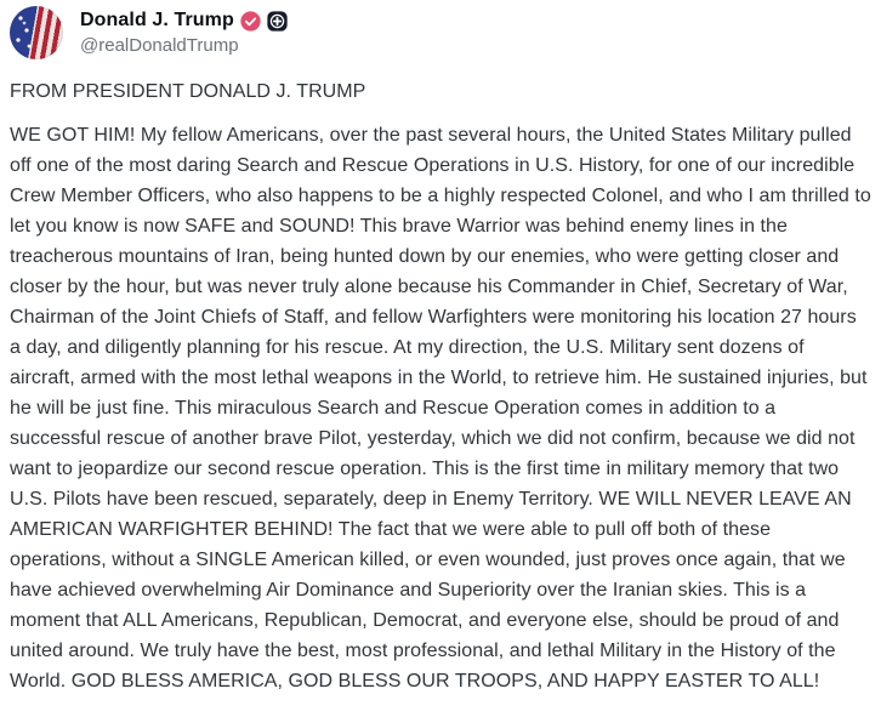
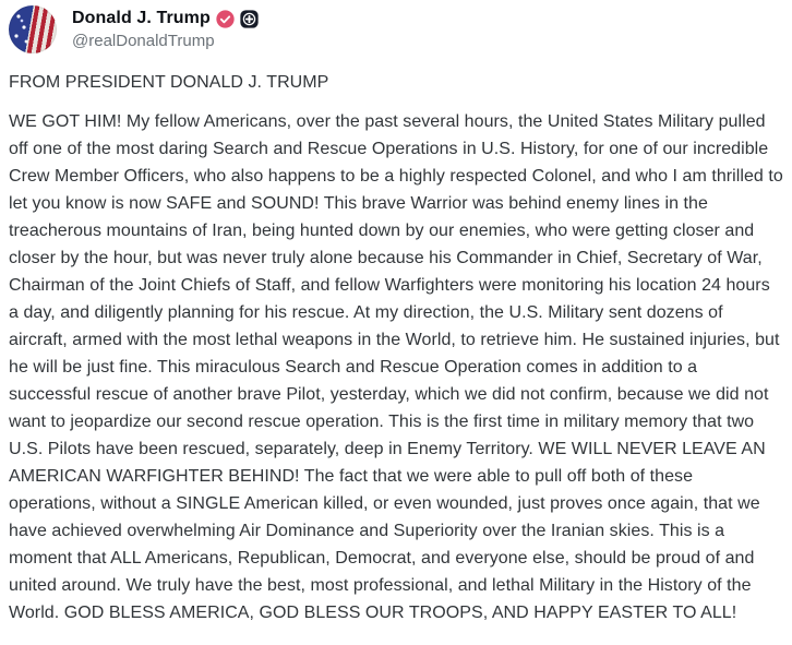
  Donald J. Trump
  @realDonaldTrump
  FROM PRESIDENT DONALD J. TRUMP
- WE GOT HIM! My fellow Americans, over the past several hours, the United States Military pulled off one of the most daring Search and Rescue Operations in U.S. History, for one of our incredible Crew Member Officers, who also happens to be a highly respected Colonel, and who I am thrilled to let you know is now SAFE and SOUND! This brave Warrior was behind enemy lines in the treacherous mountains of Iran, being hunted down by our enemies, who were getting closer and closer by the hour, but was never truly alone because his Commander in Chief, Secretary of War, Chairman of the Joint Chiefs of Staff, and fellow Warfighters were monitoring his location 27 hours a day, and diligently planning for his rescue. At my direction, the U.S. Military sent dozens of aircraft, armed with the most lethal weapons in the World, to retrieve him. He sustained injuries, but he will be just fine. This miraculous Search and Rescue Operation comes in addition to a successful rescue of another brave Pilot, yesterday, which we did not confirm, because we did not want to jeopardize our second rescue operation. This is the first time in military memory that two U.S. Pilots have been rescued, separately, deep in Enemy Territory. WE WILL NEVER LEAVE AN AMERICAN WARFIGHTER BEHIND! The fact that we were able to pull off both of these operations, without a SINGLE American killed, or even wounded, just proves once again, that we have achieved overwhelming Air Dominance and Superiority over the Iranian skies. This is a moment that ALL Americans, Republican, Democrat, and everyone else, should be proud of and united around. We truly have the best, most professional, and lethal Military in the History of the World. GOD BLESS AMERICA, GOD BLESS OUR TROOPS, AND HAPPY EASTER TO ALL!
+ WE GOT HIM! My fellow Americans, over the past several hours, the United States Military pulled off one of the most daring Search and Rescue Operations in U.S. History, for one of our incredible Crew Member Officers, who also happens to be a highly respected Colonel, and who I am thrilled to let you know is now SAFE and SOUND! This brave Warrior was behind enemy lines in the treacherous mountains of Iran, being hunted down by our enemies, who were getting closer and closer by the hour, but was never truly alone because his Commander in Chief, Secretary of War, Chairman of the Joint Chiefs of Staff, and fellow Warfighters were monitoring his location 24 hours a day, and diligently planning for his rescue. At my direction, the U.S. Military sent dozens of aircraft, armed with the most lethal weapons in the World, to retrieve him. He sustained injuries, but he will be just fine. This miraculous Search and Rescue Operation comes in addition to a successful rescue of another brave Pilot, yesterday, which we did not confirm, because we did not want to jeopardize our second rescue operation. This is the first time in military memory that two U.S. Pilots have been rescued, separately, deep in Enemy Territory. WE WILL NEVER LEAVE AN AMERICAN WARFIGHTER BEHIND! The fact that we were able to pull off both of these operations, without a SINGLE American killed, or even wounded, just proves once again, that we have achieved overwhelming Air Dominance and Superiority over the Iranian skies. This is a moment that ALL Americans, Republican, Democrat, and everyone else, should be proud of and united around. We truly have the best, most professional, and lethal Military in the History of the World. GOD BLESS AMERICA, GOD BLESS OUR TROOPS, AND HAPPY EASTER TO ALL!
